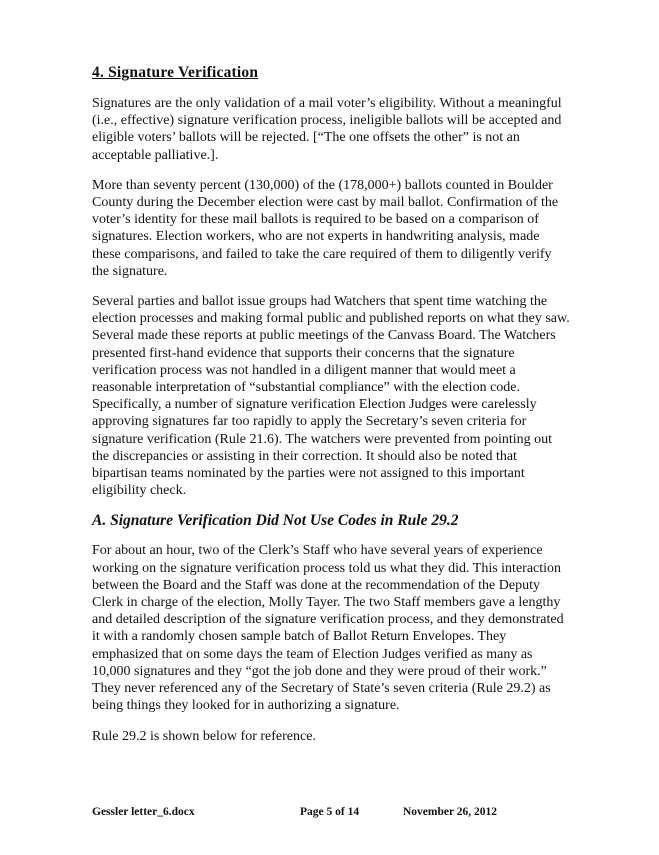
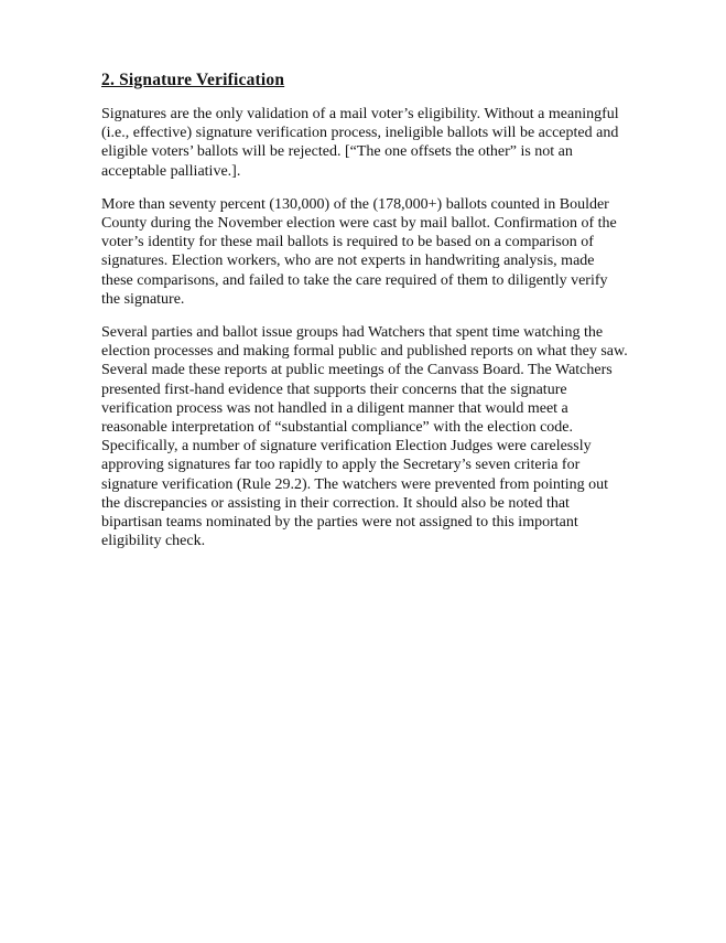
- 4. Signature Verification
+ 2. Signature Verification
  Signatures are the only validation of a mail voter’s eligibility. Without a meaningful (i.e., effective) signature verification process, ineligible ballots will be accepted and eligible voters’ ballots will be rejected. [“The one offsets the other” is not an acceptable palliative.].
- More than seventy percent (130,000) of the (178,000+) ballots counted in Boulder County during the December election were cast by mail ballot. Confirmation of the voter’s identity for these mail ballots is required to be based on a comparison of signatures. Election workers, who are not experts in handwriting analysis, made these comparisons, and failed to take the care required of them to diligently verify the signature.
+ More than seventy percent (130,000) of the (178,000+) ballots counted in Boulder County during the November election were cast by mail ballot. Confirmation of the voter’s identity for these mail ballots is required to be based on a comparison of signatures. Election workers, who are not experts in handwriting analysis, made these comparisons, and failed to take the care required of them to diligently verify the signature.
- Several parties and ballot issue groups had Watchers that spent time watching the election processes and making formal public and published reports on what they saw. Several made these reports at public meetings of the Canvass Board. The Watchers presented first-hand evidence that supports their concerns that the signature verification process was not handled in a diligent manner that would meet a reasonable interpretation of “substantial compliance” with the election code. Specifically, a number of signature verification Election Judges were carelessly approving signatures far too rapidly to apply the Secretary’s seven criteria for signature verification (Rule 21.6). The watchers were prevented from pointing out the discrepancies or assisting in their correction. It should also be noted that bipartisan teams nominated by the parties were not assigned to this important eligibility check.
+ Several parties and ballot issue groups had Watchers that spent time watching the election processes and making formal public and published reports on what they saw. Several made these reports at public meetings of the Canvass Board. The Watchers presented first-hand evidence that supports their concerns that the signature verification process was not handled in a diligent manner that would meet a reasonable interpretation of “substantial compliance” with the election code. Specifically, a number of signature verification Election Judges were carelessly approving signatures far too rapidly to apply the Secretary’s seven criteria for signature verification (Rule 29.2). The watchers were prevented from pointing out the discrepancies or assisting in their correction. It should also be noted that bipartisan teams nominated by the parties were not assigned to this important eligibility check.
- A. Signature Verification Did Not Use Codes in Rule 29.2
- For about an hour, two of the Clerk’s Staff who have several years of experience working on the signature verification process told us what they did. This interaction between the Board and the Staff was done at the recommendation of the Deputy Clerk in charge of the election, Molly Tayer. The two Staff members gave a lengthy and detailed description of the signature verification process, and they demonstrated it with a randomly chosen sample batch of Ballot Return Envelopes. They emphasized that on some days the team of Election Judges verified as many as 10,000 signatures and they “got the job done and they were proud of their work.” They never referenced any of the Secretary of State’s seven criteria (Rule 29.2) as being things they looked for in authorizing a signature.
- Rule 29.2 is shown below for reference.
- Gessler letter_6.docx
- Page 5 of 14
- November 26, 2012
